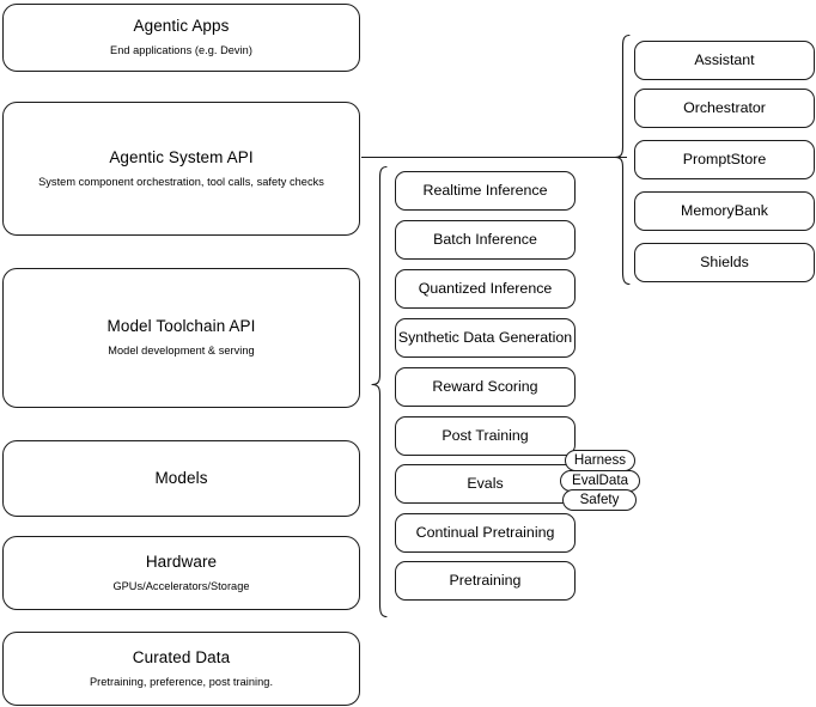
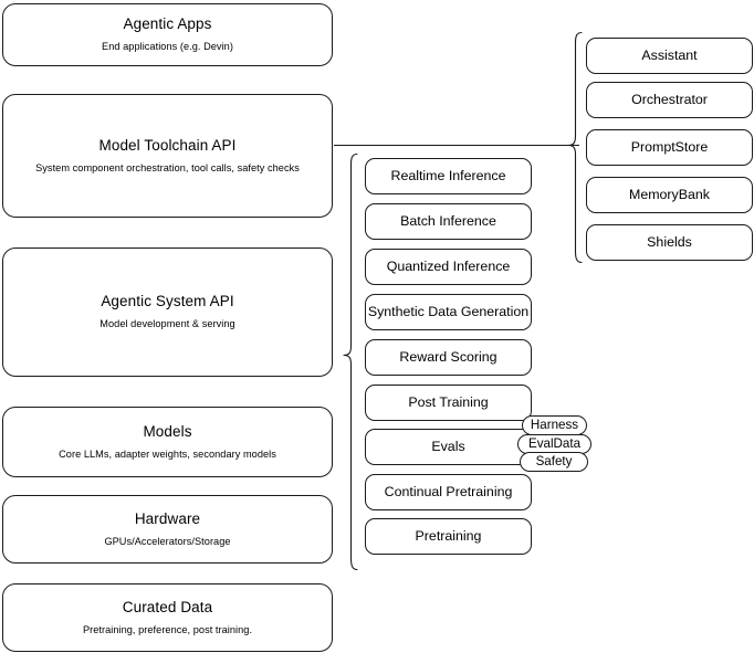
  Agentic Apps
  End applications (e.g. Devin)
- Agentic System API
+ Model Toolchain API
  System component orchestration, tool calls, safety checks
- Model Toolchain API
+ Agentic System API
  Model development & serving
  Models
+ Core LLMs, adapter weights, secondary models
  Hardware
  GPUs/Accelerators/Storage
  Curated Data
  Pretraining, preference, post training.
  Assistant
  Orchestrator
  PromptStore
  MemoryBank
  Shields
  Realtime Inference
  Batch Inference
  Quantized Inference
  Synthetic Data Generation
  Reward Scoring
  Post Training
  Evals
  Continual Pretraining
  Pretraining
  Harness
  EvalData
  Safety
